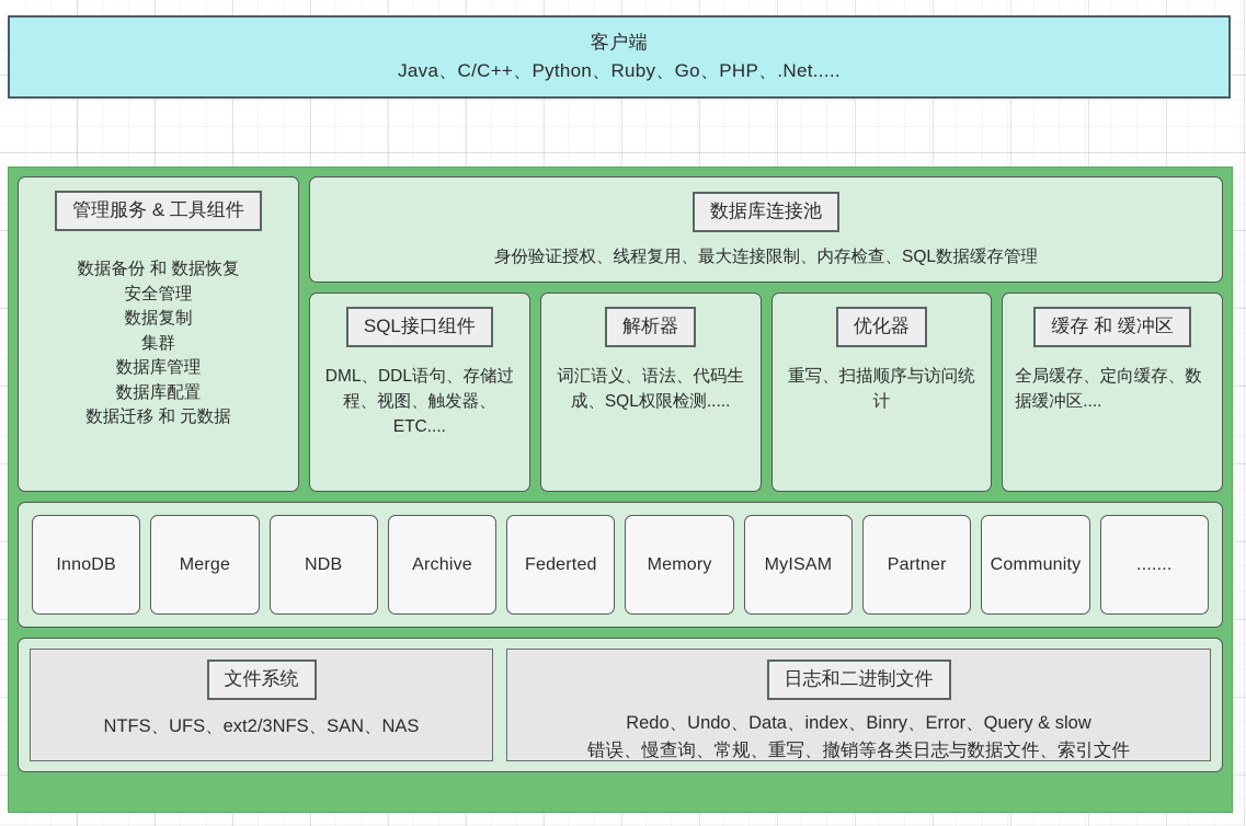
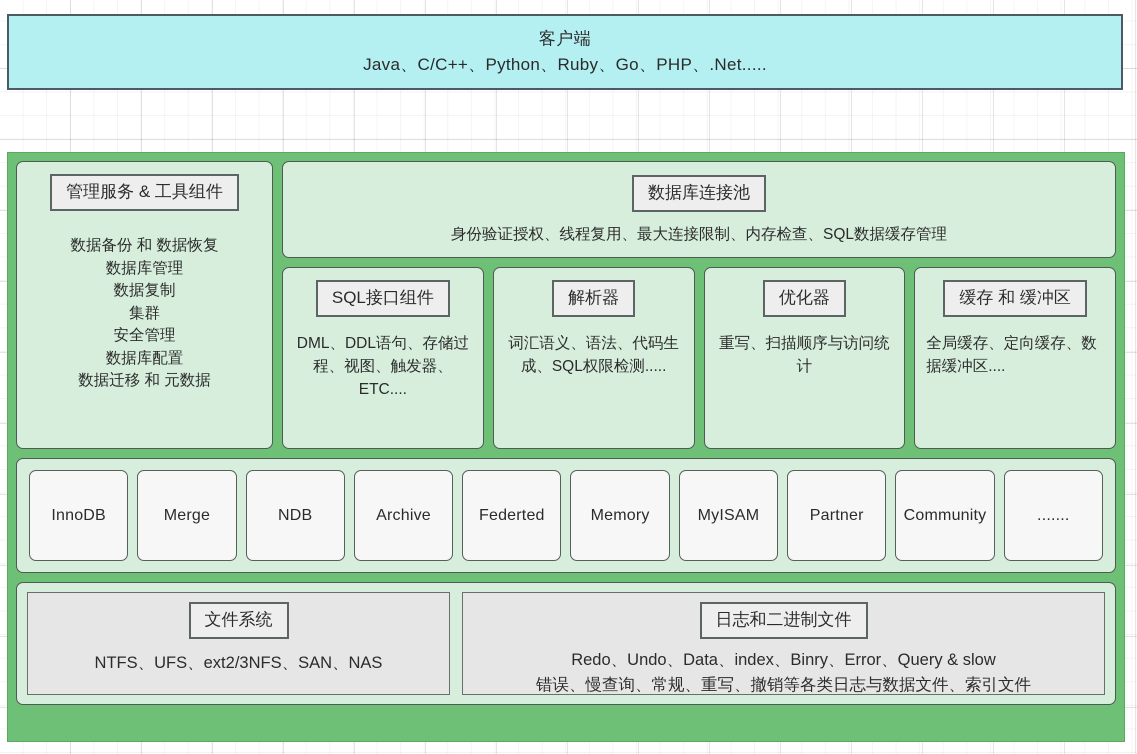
  客户端
  Java、C/C++、Python、Ruby、Go、PHP、.Net.....
  管理服务 & 工具组件
  数据备份 和 数据恢复
- 安全管理
+ 数据库管理
  数据复制
  集群
- 数据库管理
+ 安全管理
  数据库配置
  数据迁移 和 元数据
  数据库连接池
  身份验证授权、线程复用、最大连接限制、内存检查、SQL数据缓存管理
  SQL接口组件
  DML、DDL语句、存储过程、视图、触发器、ETC....
  解析器
  词汇语义、语法、代码生成、SQL权限检测.....
  优化器
  重写、扫描顺序与访问统计
  缓存 和 缓冲区
  全局缓存、定向缓存、数据缓冲区....
  InnoDB
  Merge
  NDB
  Archive
  Federted
  Memory
  MyISAM
  Partner
  Community
  .......
  文件系统
  NTFS、UFS、ext2/3NFS、SAN、NAS
  日志和二进制文件
  Redo、Undo、Data、index、Binry、Error、Query & slow
  错误、慢查询、常规、重写、撤销等各类日志与数据文件、索引文件
